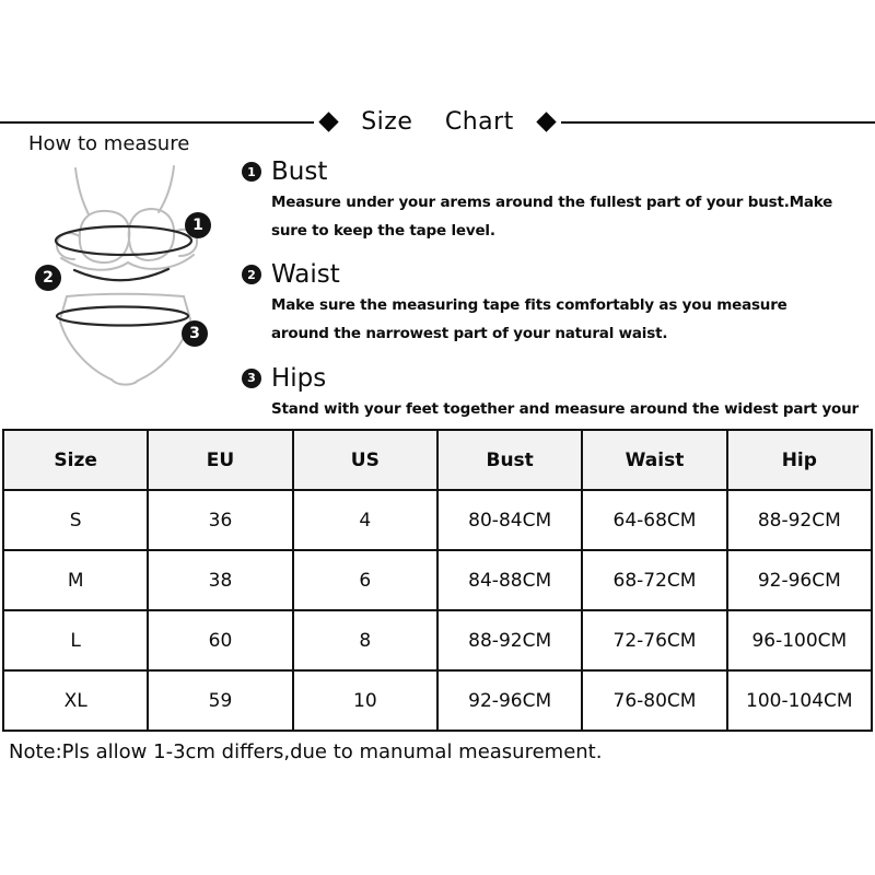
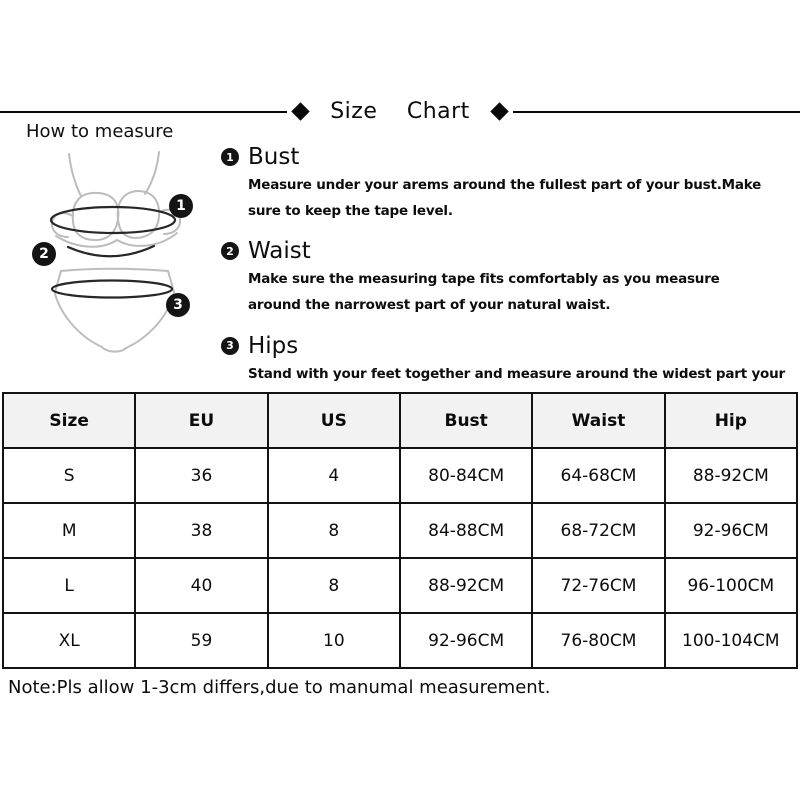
  Size Chart
  How to measure
  1
  2
  3
  1
  Bust
  Measure under your arems around the fullest part of your bust.Make sure to keep the tape level.
  2
  Waist
  Make sure the measuring tape fits comfortably as you measure around the narrowest part of your natural waist.
  3
  Hips
  Stand with your feet together and measure around the widest part your
  Size	EU	US	Bust	Waist	Hip
  S	36	4	80-84CM	64-68CM	88-92CM
- M	38	6	84-88CM	68-72CM	92-96CM
+ M	38	8	84-88CM	68-72CM	92-96CM
- L	60	8	88-92CM	72-76CM	96-100CM
+ L	40	8	88-92CM	72-76CM	96-100CM
  XL	59	10	92-96CM	76-80CM	100-104CM
  Note:Pls allow 1-3cm differs,due to manumal measurement.
